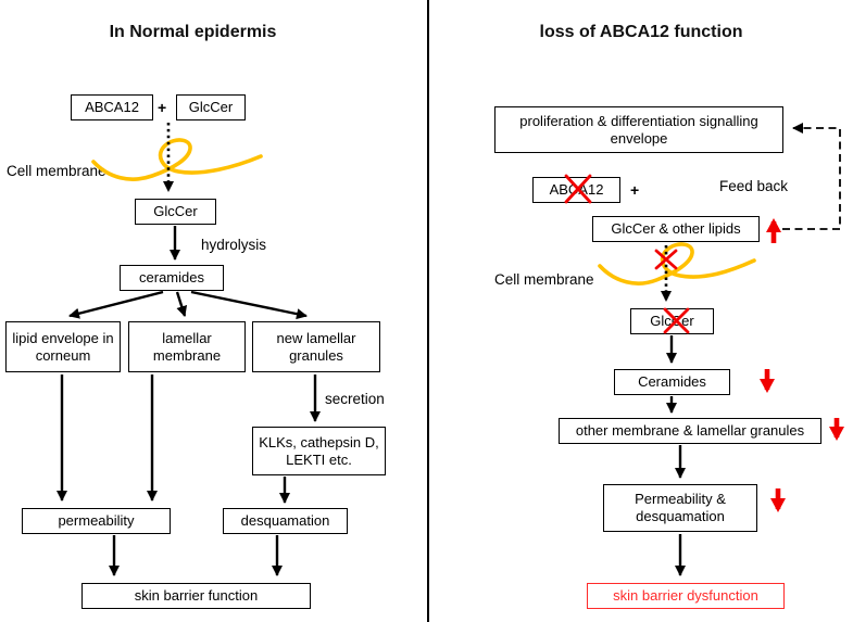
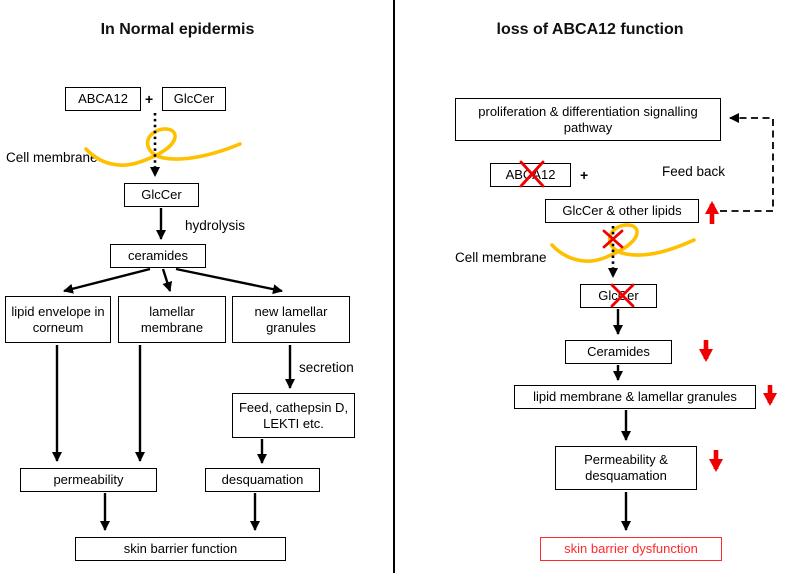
  In Normal epidermis
  ABCA12
  +
  GlcCer
  Cell membran
  GlcCer
  hydrolysis
  ceramides
  lipid envelope in corneum
  lamellar membrane
  new lamellar granules
  secretion
- KLKs, cathepsin D, LEKTI etc.
+ Feed, cathepsin D, LEKTI etc.
  permeability
  desquamation
  skin barrier function
  loss of ABCA12 function
- proliferation & differentiation signalling envelope
+ proliferation & differentiation signalling pathway
  ABCA12
  +
  Feed back
  GlcCer & other lipids
  Cell membrane
  Glcer
  Ceramides
- other membrane & lamellar granules
+ lipid membrane & lamellar granules
  Permeability & desquamation
  skin barrier dysfunction
